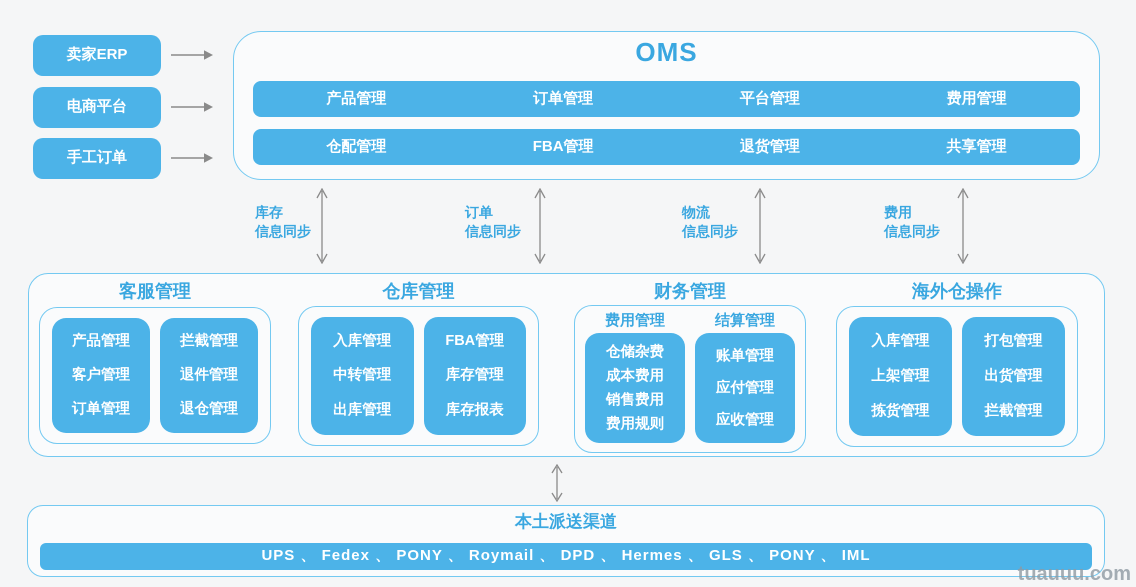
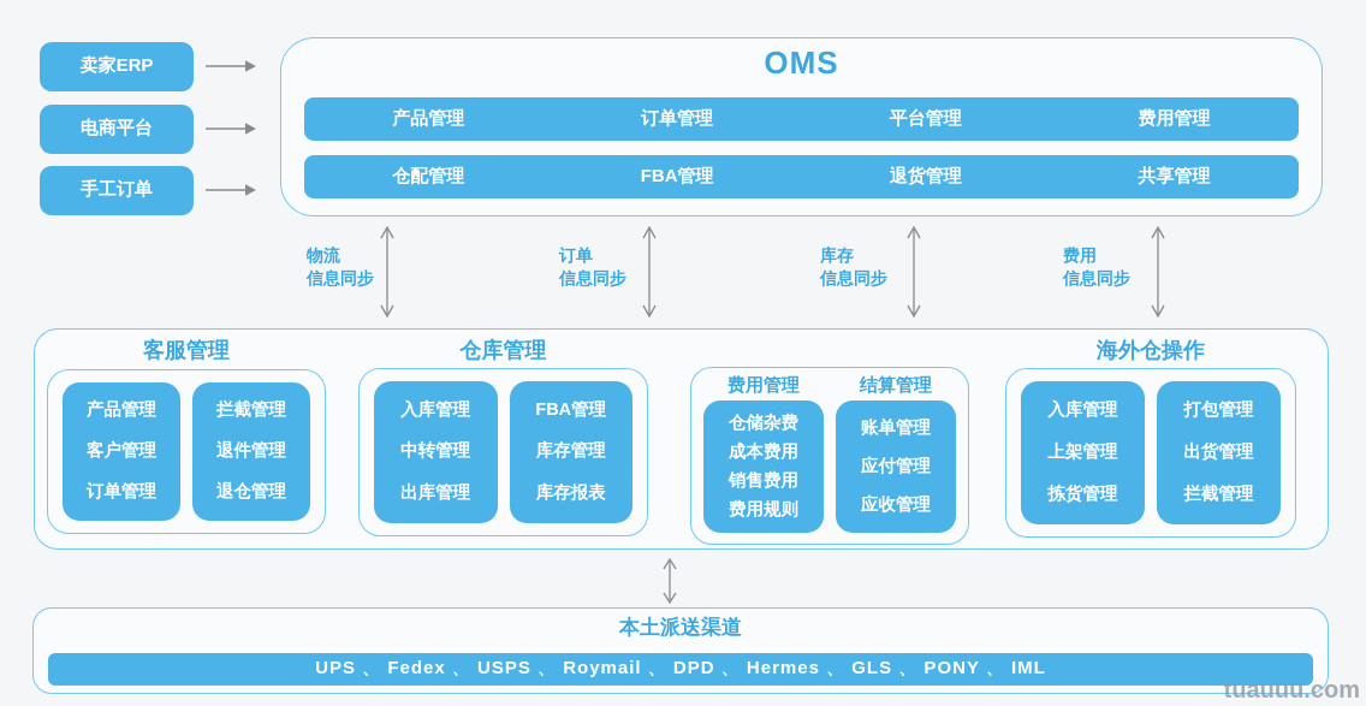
  卖家ERP
  电商平台
  手工订单
  OMS
  产品管理
  订单管理
  平台管理
  费用管理
  仓配管理
  FBA管理
  退货管理
  共享管理
- 库存
+ 物流
  信息同步
  订单
  信息同步
- 物流
+ 库存
  信息同步
  费用
  信息同步
  客服管理
  仓库管理
- 财务管理
  海外仓操作
  产品管理
  客户管理
  订单管理
  拦截管理
  退件管理
  退仓管理
  入库管理
  中转管理
  出库管理
  FBA管理
  库存管理
  库存报表
  费用管理
  仓储杂费
  成本费用
  销售费用
  费用规则
  结算管理
  账单管理
  应付管理
  应收管理
  入库管理
  上架管理
  拣货管理
  打包管理
  出货管理
  拦截管理
  本土派送渠道
- UPS 、 Fedex 、 PONY 、 Roymail 、 DPD 、 Hermes 、 GLS 、 PONY 、 IML
+ UPS 、 Fedex 、 USPS 、 Roymail 、 DPD 、 Hermes 、 GLS 、 PONY 、 IML
  tuauuu.com
